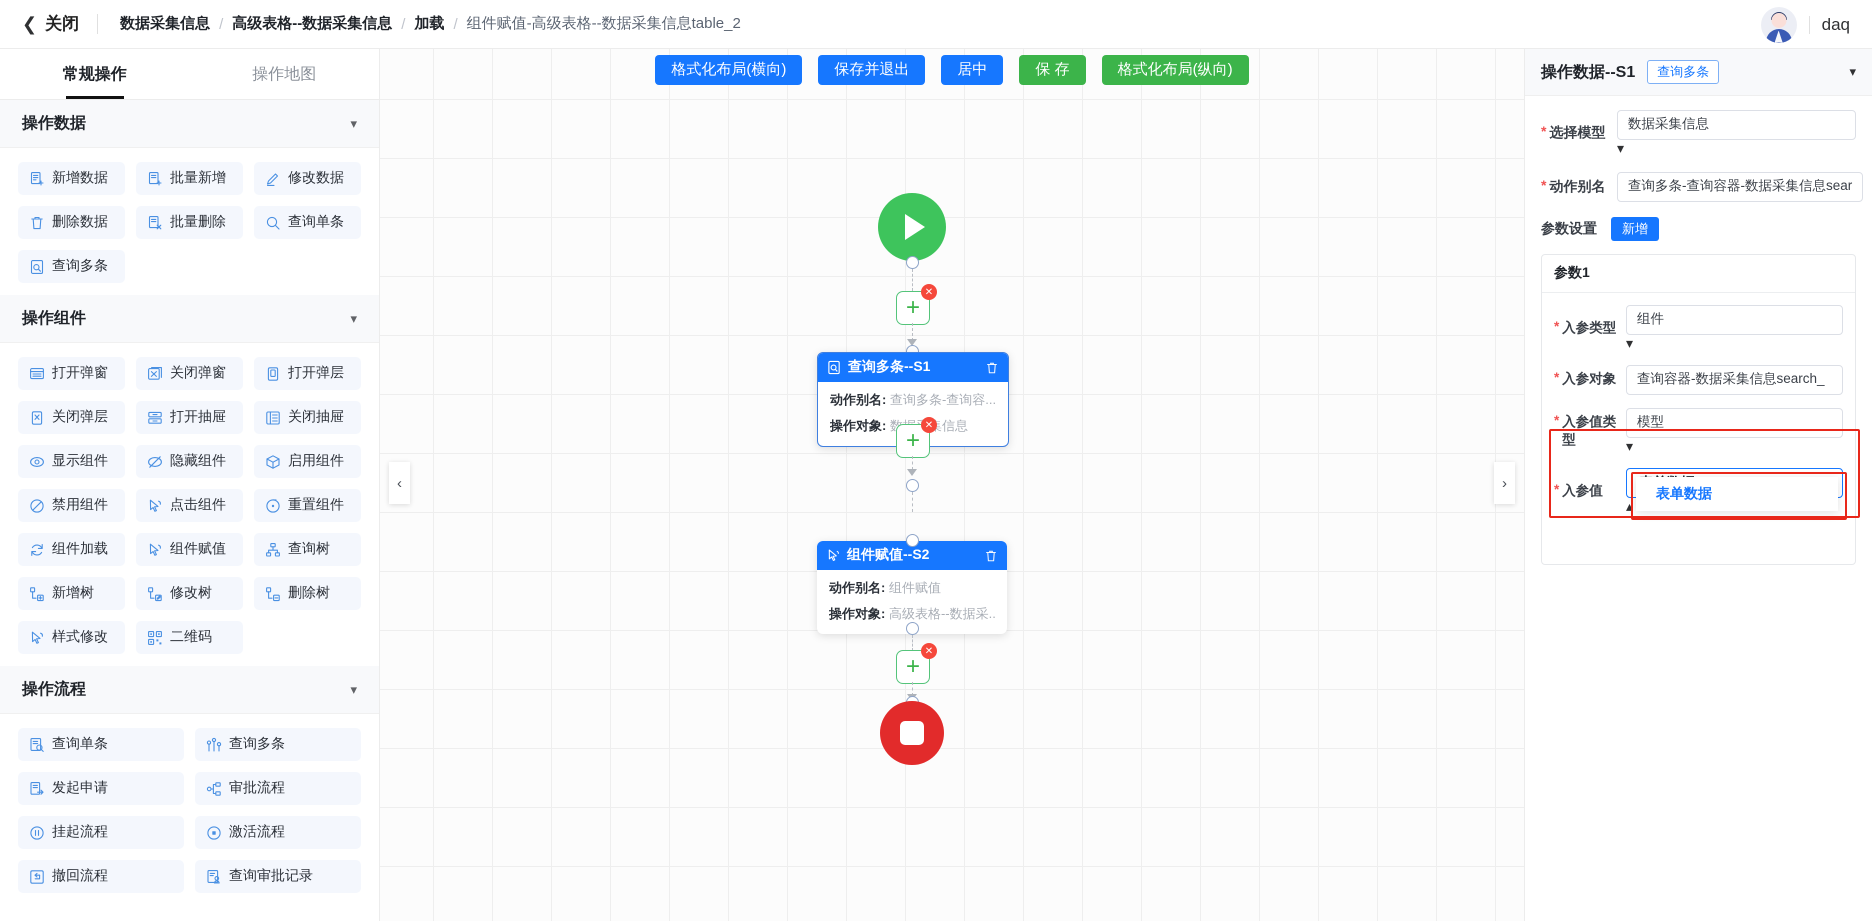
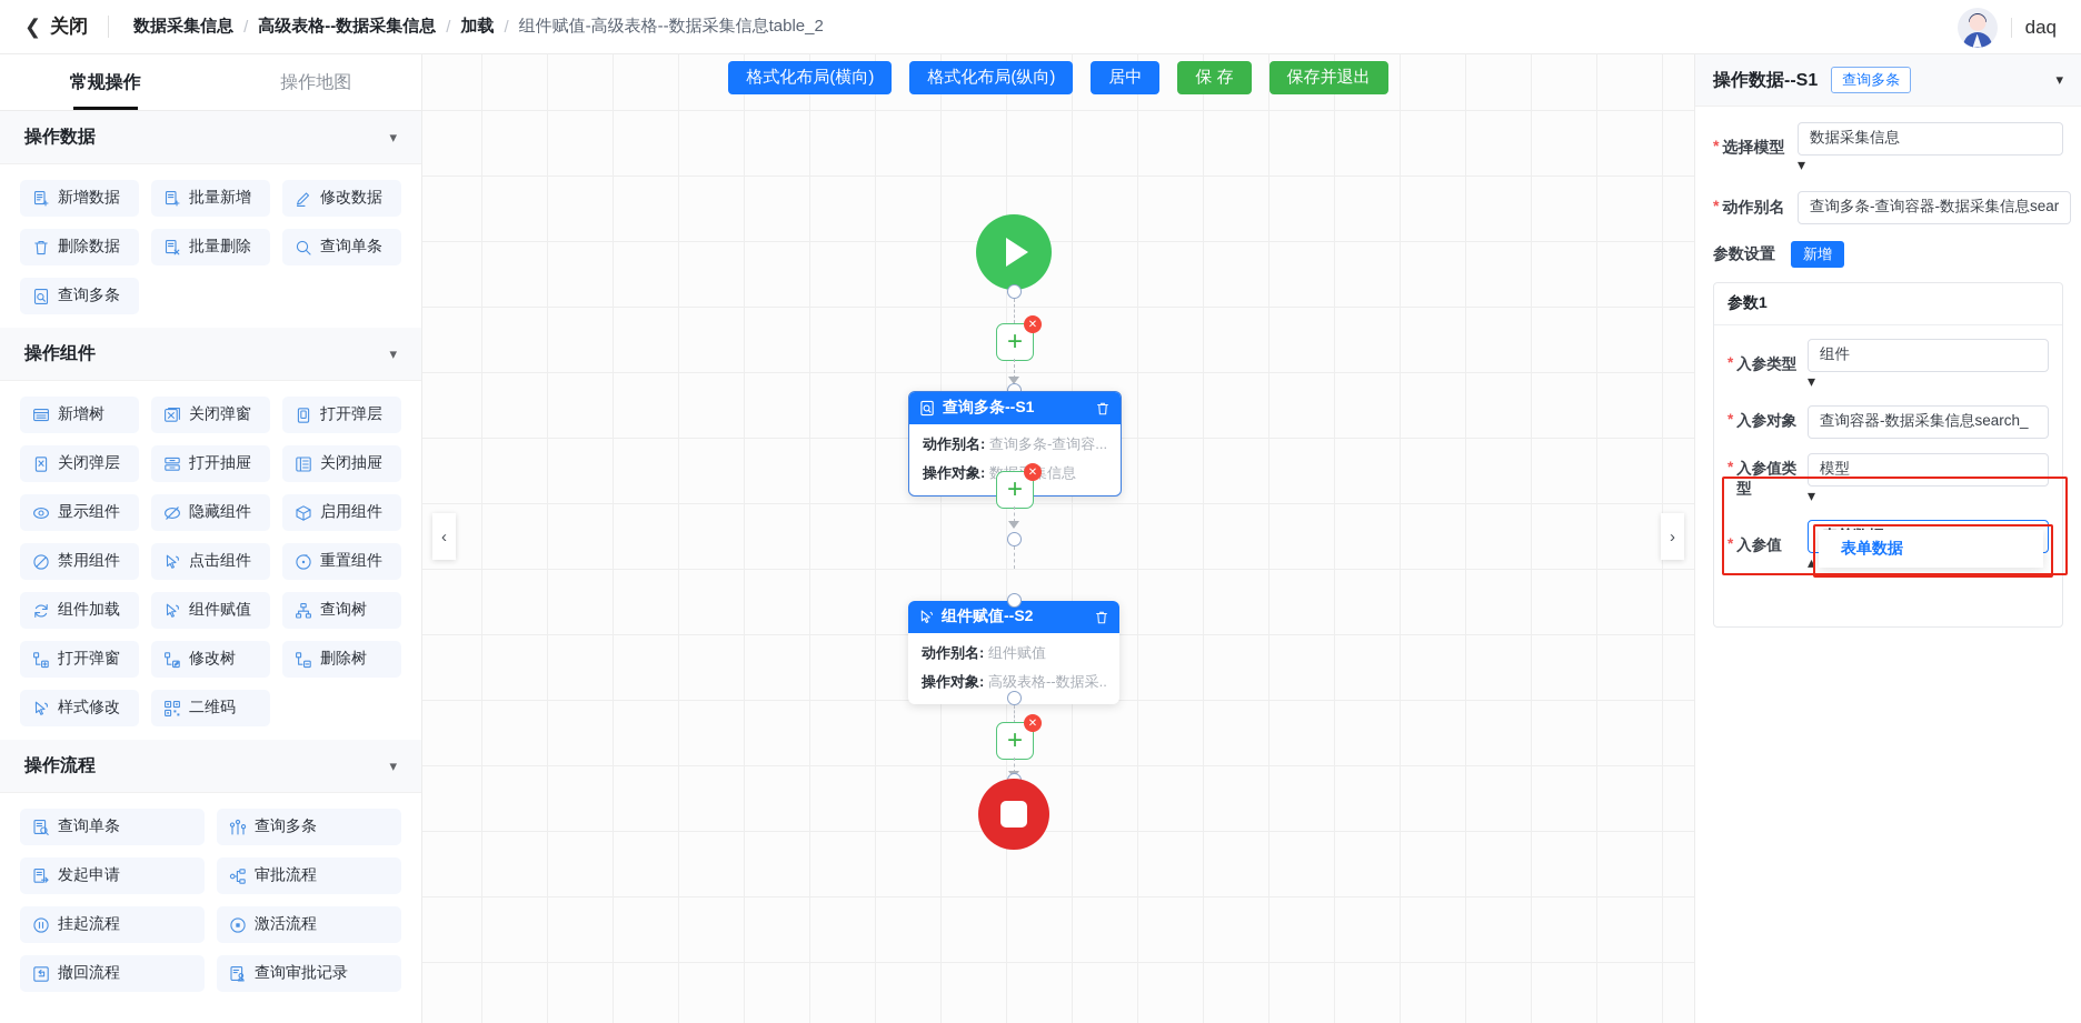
  ❮
  关闭
  数据采集信息
  /
  高级表格--数据采集信息
  /
  加载
  /
  组件赋值-高级表格--数据采集信息table_2
  daq
  常规操作
  操作地图
  操作数据
  ▾
  新增数据
  批量新增
  修改数据
  删除数据
  批量删除
  查询单条
  查询多条
  操作组件
  ▾
- 打开弹窗
+ 新增树
  关闭弹窗
  打开弹层
  关闭弹层
  打开抽屉
  关闭抽屉
  显示组件
  隐藏组件
  启用组件
  禁用组件
  点击组件
  重置组件
  组件加载
  组件赋值
  查询树
- 新增树
+ 打开弹窗
  修改树
  删除树
  样式修改
  二维码
  操作流程
  ▾
  查询单条
  查询多条
  发起申请
  审批流程
  挂起流程
  激活流程
  撤回流程
  查询审批记录
  格式化布局(横向)
- 保存并退出
+ 格式化布局(纵向)
  居中
  保 存
- 格式化布局(纵向)
+ 保存并退出
  +
  ✕
  查询多条--S1
  动作别名: 查询多条-查询容...
  操作对象: 数信息
  +
  ✕
  组件赋值--S2
  动作别名: 组件赋值
  操作对象: 高级表格--数据采..
  +
  ✕
  ‹
  ›
  操作数据--S1
  查询多条
  ▾
  *
  选择模型
  数据采集信息
  ▾
  *
  动作别名
  查询多条-查询容器-数据采集信息sear
  参数设置
  新增
  参数1
  *
  入参类型
  组件
  ▾
  *
  入参对象
  查询容器-数据采集信息search_
  *
  入参值类型
  模型
  ▾
  *
  入参值
  ▴
  表单数据
